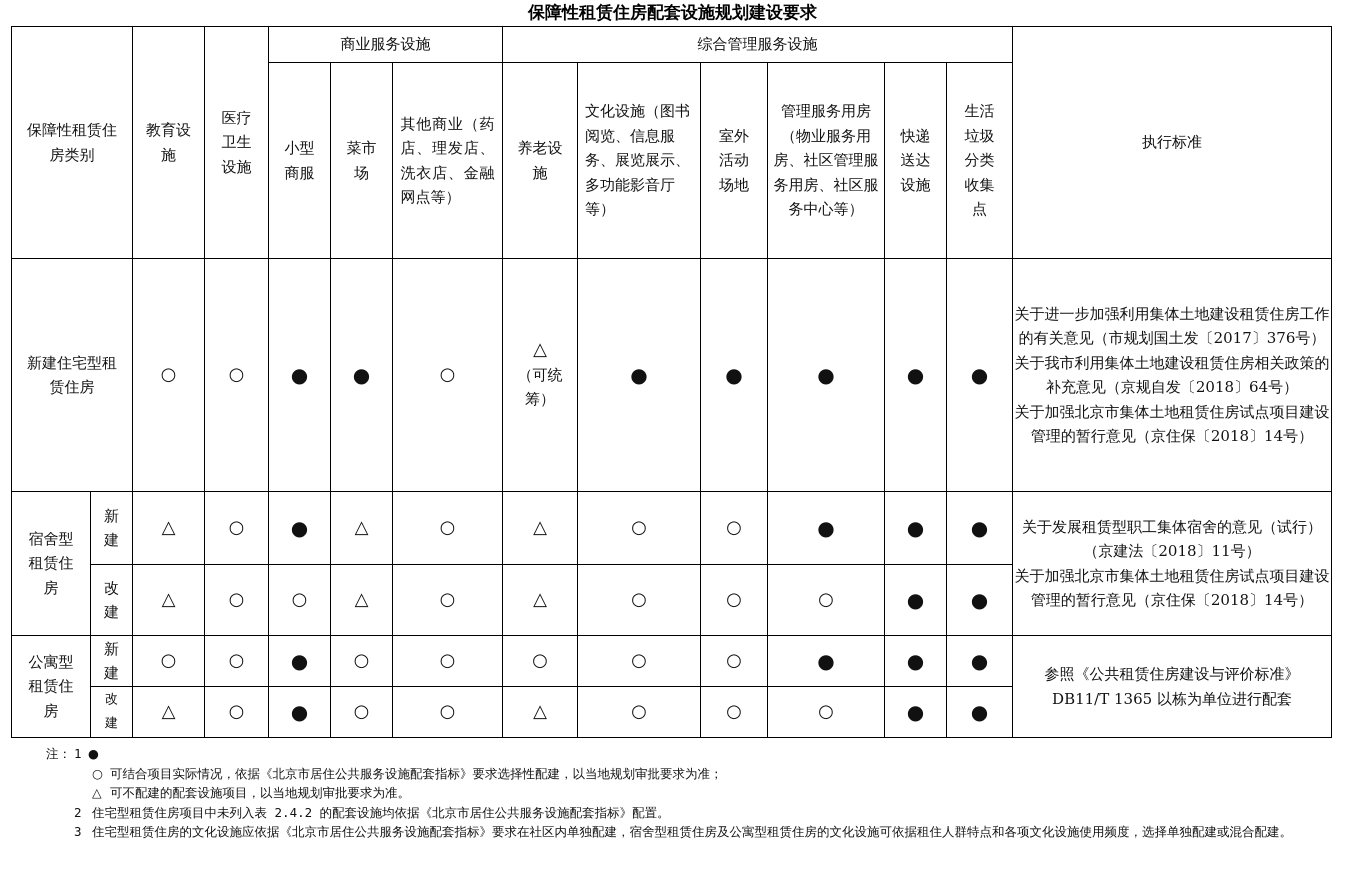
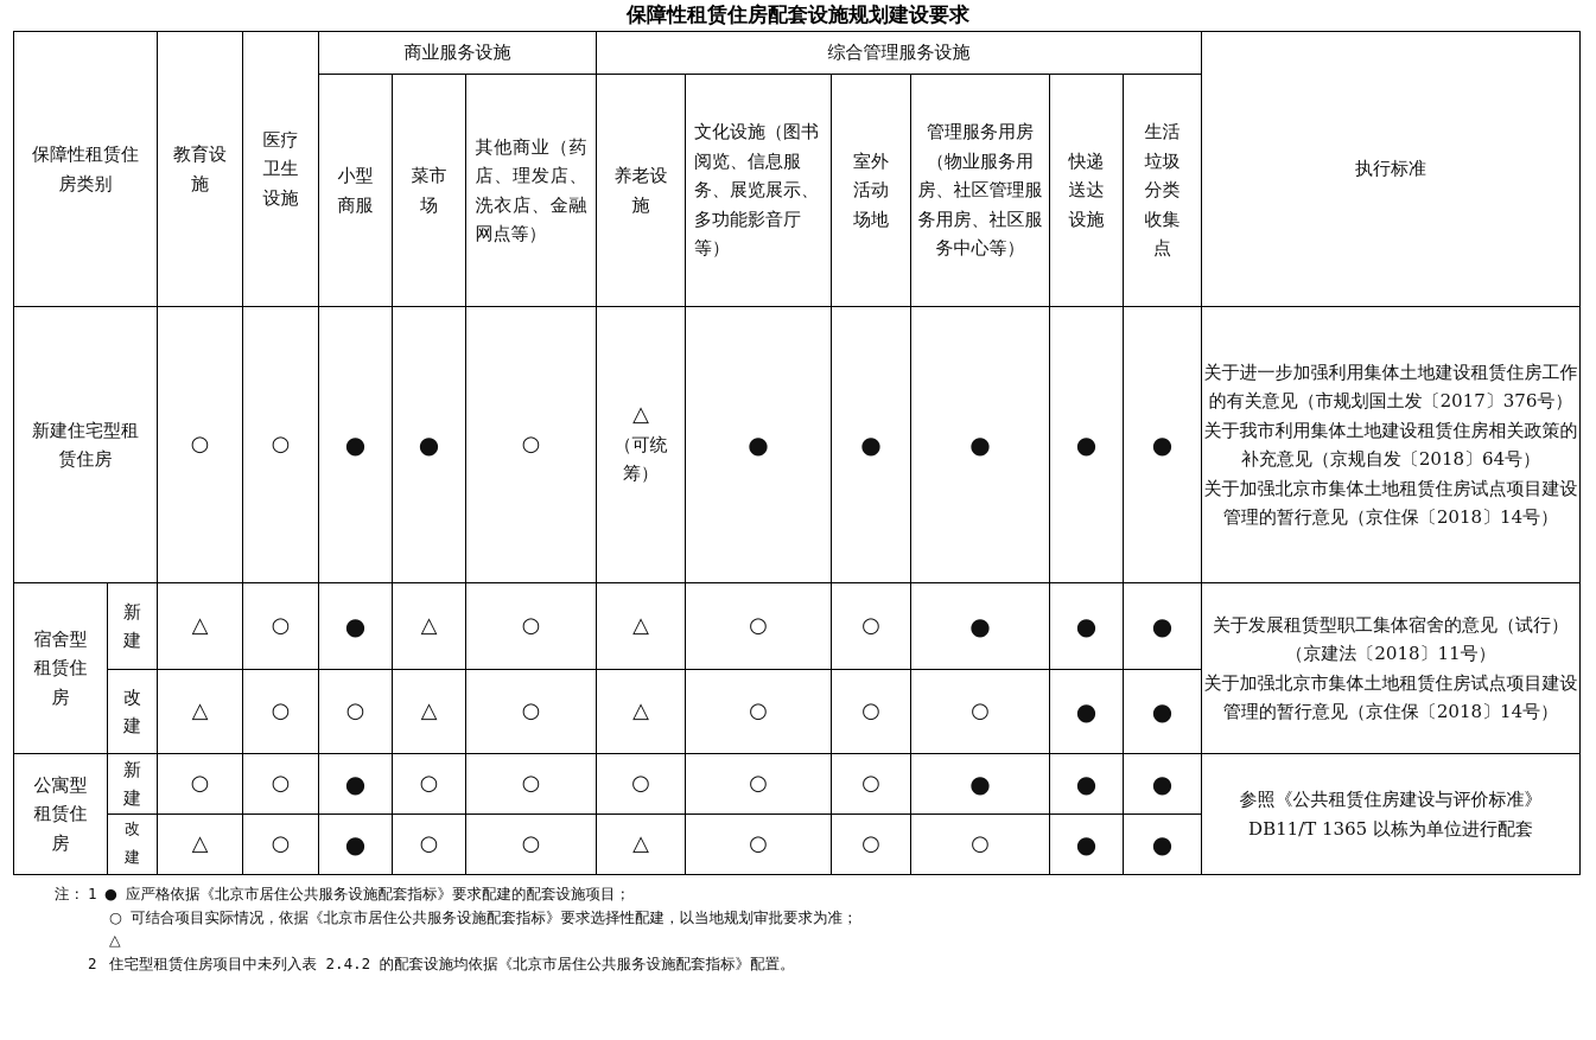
  保障性租赁住房配套设施规划建设要求
  保障性租赁住房类别	教育设施	医疗卫生设施	商业服务设施	综合管理服务设施	执行标准
  小型商服	菜市场	其他商业（药店、理发店、洗衣店、金融网点等）	养老设施	文化设施（图书阅览、信息服务、展览展示、多功能影音厅等）	室外活动场地	管理服务用房（物业服务用房、社区管理服务用房、社区服务中心等）	快递送达设施	生活垃圾分类收集点
  新建住宅型租赁住房	○	○	●	●	○	△ （可统筹）	●	●	●	●	●	关于进一步加强利用集体土地建设租赁住房工作的有关意见（市规划国土发〔2017〕376号） 关于我市利用集体土地建设租赁住房相关政策的补充意见（京规自发〔2018〕64号） 关于加强北京市集体土地租赁住房试点项目建设管理的暂行意见（京住保〔2018〕14号）
  宿舍型租赁住房	新建	△	○	●	△	○	△	○	○	●	●	●	关于发展租赁型职工集体宿舍的意见（试行）（京建法〔2018〕11号） 关于加强北京市集体土地租赁住房试点项目建设管理的暂行意见（京住保〔2018〕14号）
  改建	△	○	○	△	○	△	○	○	○	●	●
  公寓型租赁住房	新建	○	○	●	○	○	○	○	○	●	●	●	参照《公共租赁住房建设与评价标准》 DB11/T 1365 以栋为单位进行配套
  改建	△	○	●	○	○	△	○	○	○	●	●
  注：
  1
  ●
+ 应严格依据《北京市居住公共服务设施配套指标》要求配建的配套设施项目；
  ○
  可结合项目实际情况，依据《北京市居住公共服务设施配套指标》要求选择性配建，以当地规划审批要求为准；
  △
- 可不配建的配套设施项目，以当地规划审批要求为准。
  2
  住宅型租赁住房项目中未列入表 2.4.2 的配套设施均依据《北京市居住公共服务设施配套指标》配置。
- 3
- 住宅型租赁住房的文化设施应依据《北京市居住公共服务设施配套指标》要求在社区内单独配建，宿舍型租赁住房及公寓型租赁住房的文化设施可依据租住人群特点和各项文化设施使用频度，选择单独配建或混合配建。
